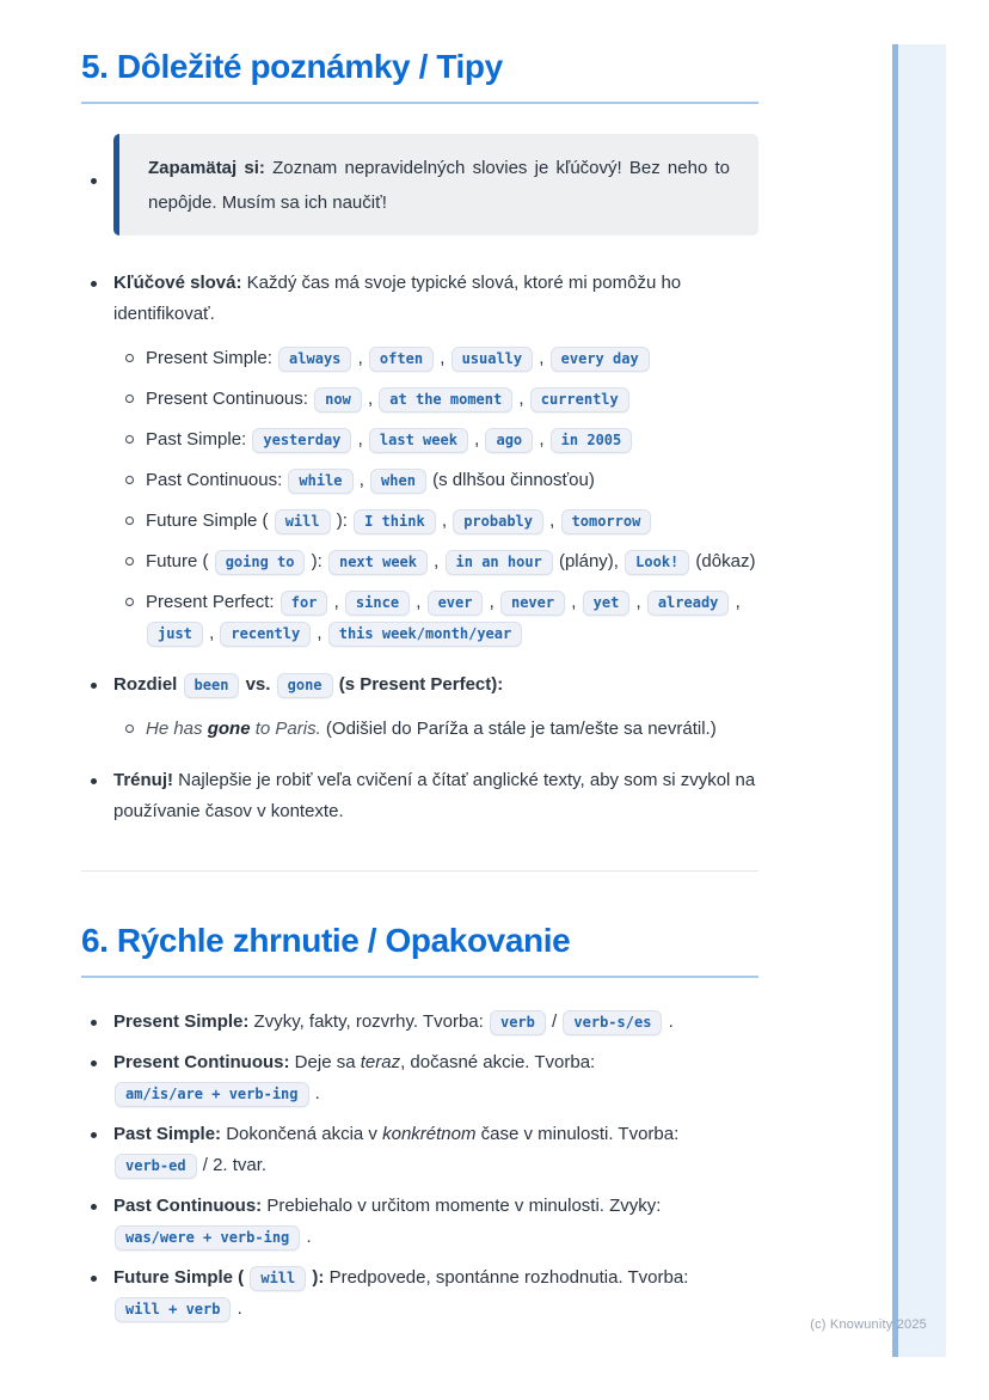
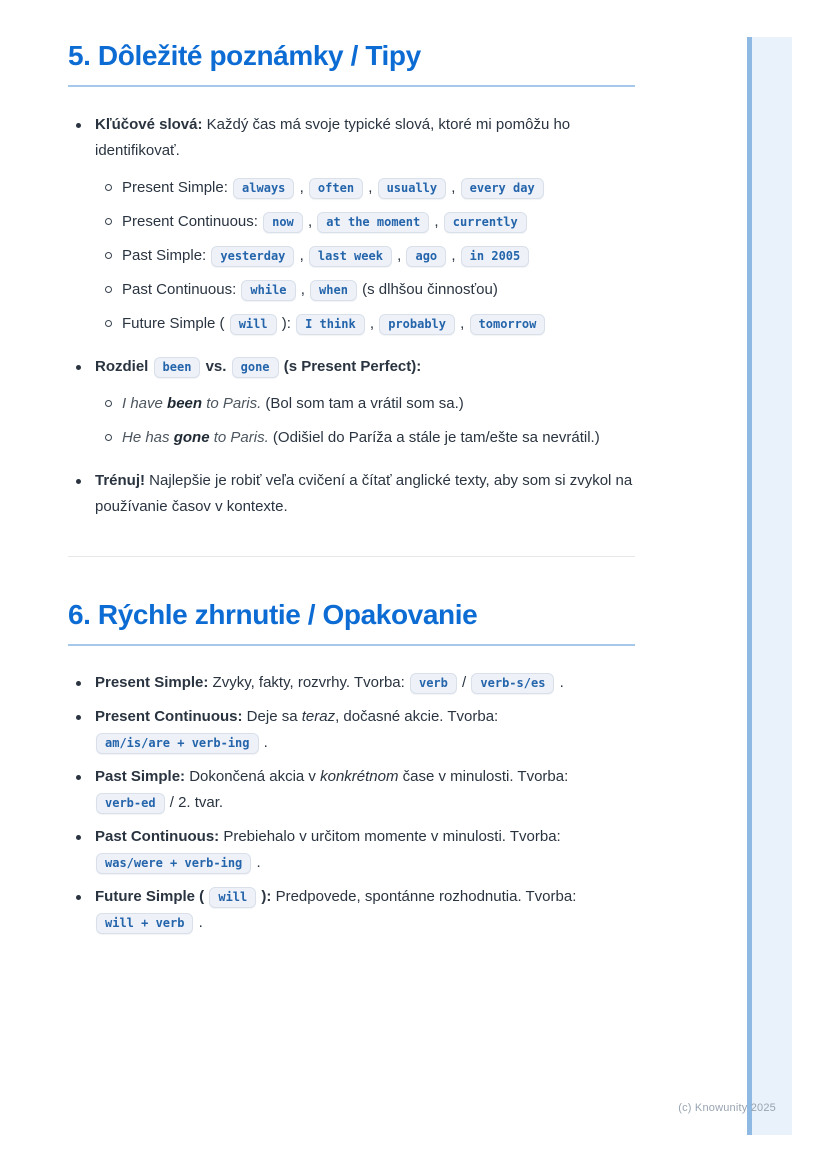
  5. Dôležité poznámky / Tipy
- Zapamätaj si: Zoznam nepravidelných slovies je kľúčový! Bez neho to nepôjde. Musím sa ich naučiť!
  Kľúčové slová: Každý čas má svoje typické slová, ktoré mi pomôžu ho identifikovať.
  Present Simple: always , often , usually , every day
  Present Continuous: now , at the moment , currently
  Past Simple: yesterday , last week , ago , in 2005
  Past Continuous: while , when (s dlhšou činnosťou)
  Future Simple ( will ): I think , probably , tomorrow
- Future ( going to ): next week , in an hour (plány), Look! (dôkaz)
- Present Perfect: for , since , ever , never , yet , already , just , recently , this week/month/year
  Rozdiel been vs. gone (s Present Perfect):
+ I have been to Paris. (Bol som tam a vrátil som sa.)
  He has gone to Paris. (Odišiel do Paríža a stále je tam/ešte sa nevrátil.)
  Trénuj! Najlepšie je robiť veľa cvičení a čítať anglické texty, aby som si zvykol na používanie časov v kontexte.
  6. Rýchle zhrnutie / Opakovanie
  Present Simple: Zvyky, fakty, rozvrhy. Tvorba: verb / verb-s/es .
  Present Continuous: Deje sa teraz, dočasné akcie. Tvorba: am/is/are + verb-ing .
  Past Simple: Dokončená akcia v konkrétnom čase v minulosti. Tvorba: verb-ed / 2. tvar.
- Past Continuous: Prebiehalo v určitom momente v minulosti. Zvyky: was/were + verb-ing .
+ Past Continuous: Prebiehalo v určitom momente v minulosti. Tvorba: was/were + verb-ing .
  Future Simple ( will ): Predpovede, spontánne rozhodnutia. Tvorba: will + verb .
  (c) Knowunity 2025
